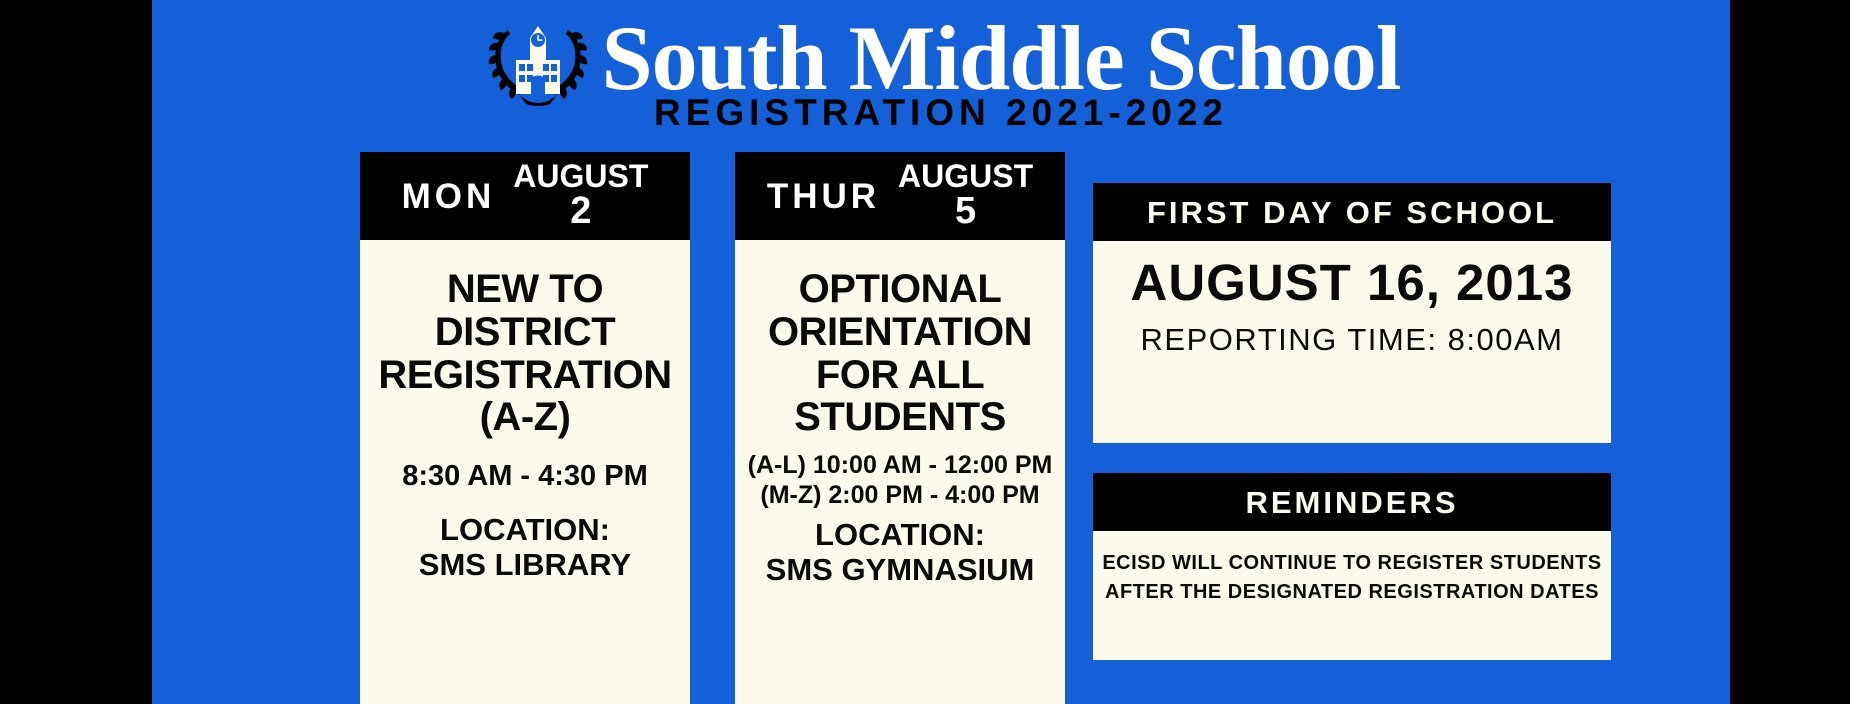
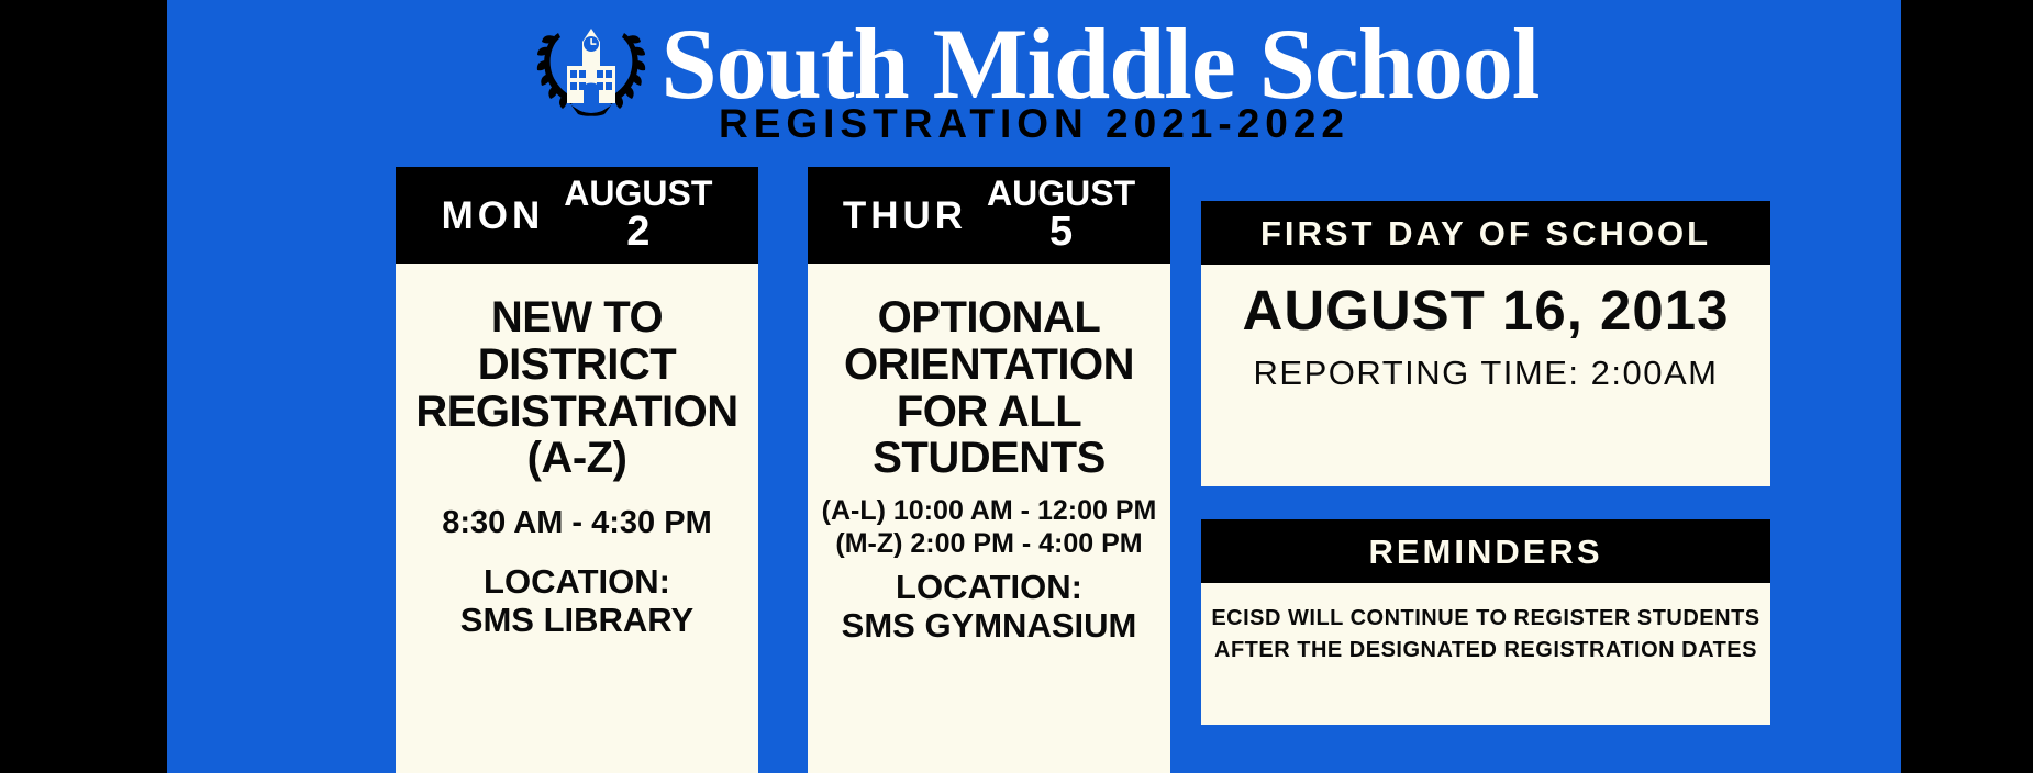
  South Middle School
  REGISTRATION 2021-2022
  MON
  AUGUST
  2
  NEW TO
  DISTRICT
  REGISTRATION
  (A-Z)
  8:30 AM - 4:30 PM
  LOCATION:
  SMS LIBRARY
  THUR
  AUGUST
  5
  OPTIONAL
  ORIENTATION
  FOR ALL
  STUDENTS
  (A-L) 10:00 AM - 12:00 PM
  (M-Z) 2:00 PM - 4:00 PM
  LOCATION:
  SMS GYMNASIUM
  FIRST DAY OF SCHOOL
  AUGUST 16, 2013
- REPORTING TIME: 8:00AM
+ REPORTING TIME: 2:00AM
  REMINDERS
  ECISD WILL CONTINUE TO REGISTER STUDENTS
  AFTER THE DESIGNATED REGISTRATION DATES
